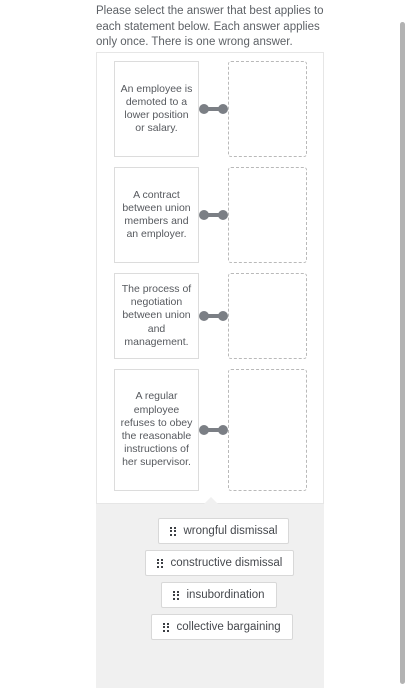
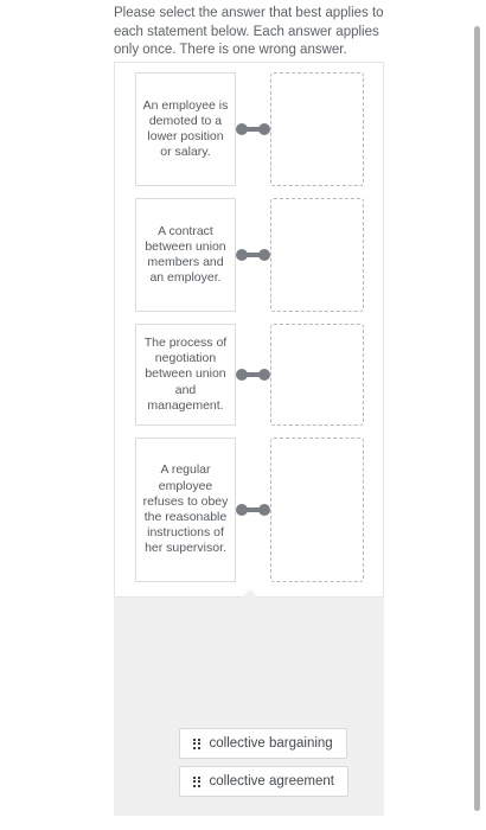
  Please select the answer that best applies to each statement below. Each answer applies only once. There is one wrong answer.
  An employee is demoted to a lower position or salary.
  A contract between union members and an employer.
  The process of negotiation between union and management.
  A regular employee refuses to obey the reasonable instructions of her supervisor.
- wrongful dismissal
- constructive dismissal
- insubordination
  collective bargaining
+ collective agreement
